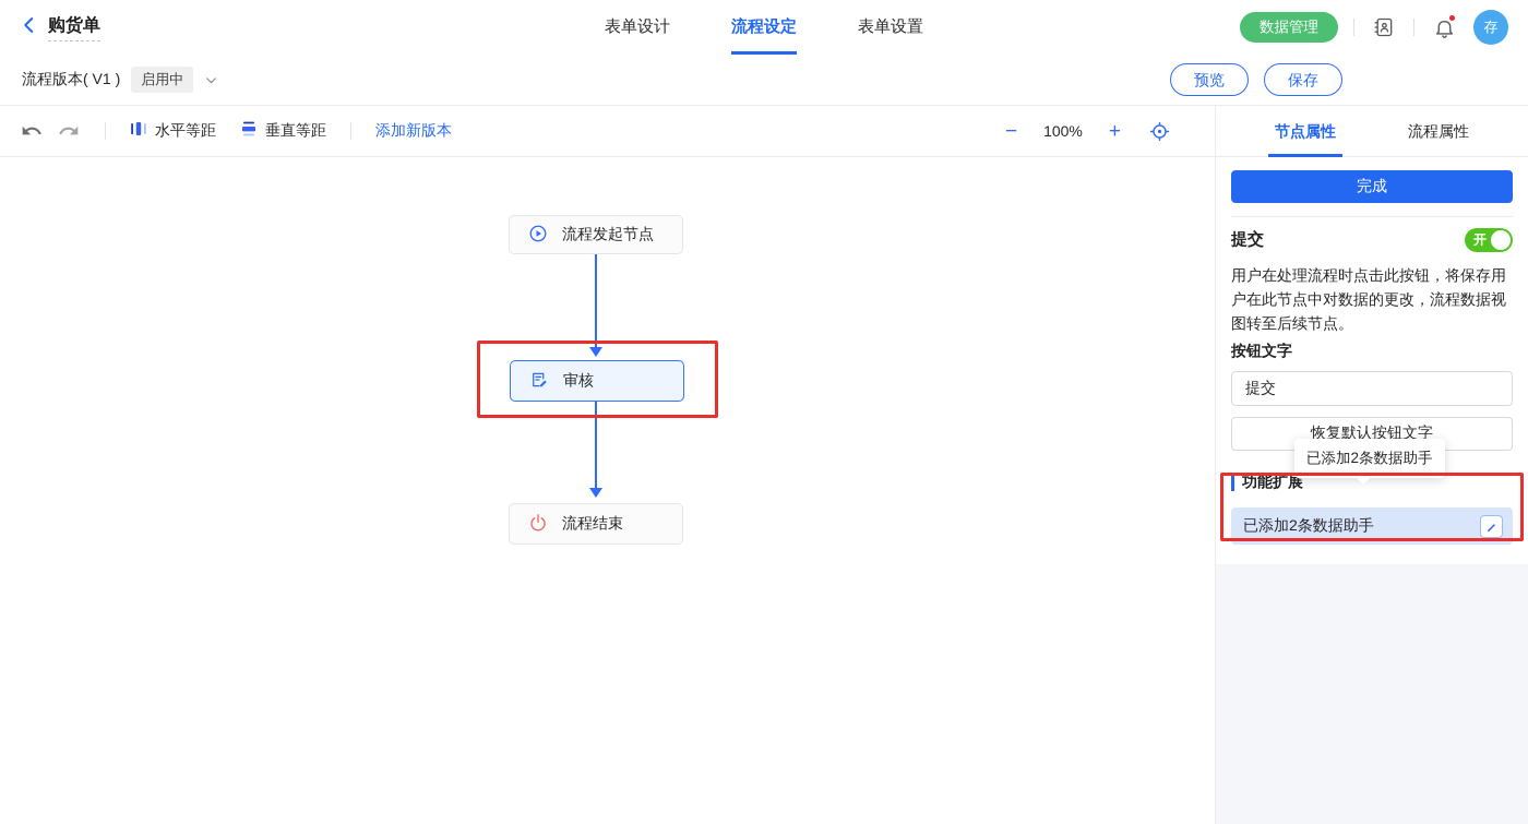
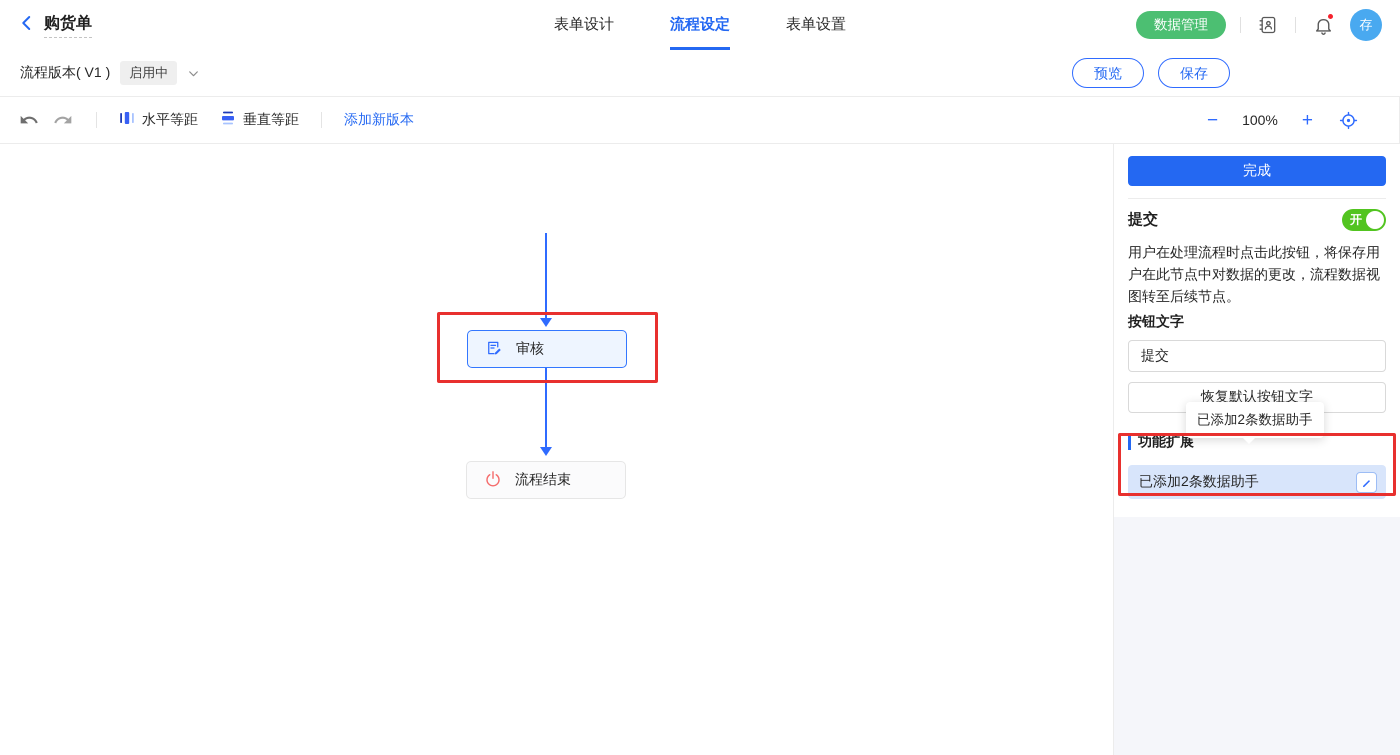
  购货单
  表单设计
  流程设定
  表单设置
  数据管理
  存
  流程版本( V1 )
  启用中
  预览
  保存
  水平等距
  垂直等距
  添加新版本
  −
  100%
  +
- 节点属性
- 流程属性
- 流程发起节点
  审核
  流程结束
  完成
  提交
  开
  用户在处理流程时点击此按钮，将保存用户在此节点中对数据的更改，流程数据视图转至后续节点。
  按钮文字
  提交 恢复默认按钮文字
  功能扩展
  已添加2条数据助手
  已添加2条数据助手
